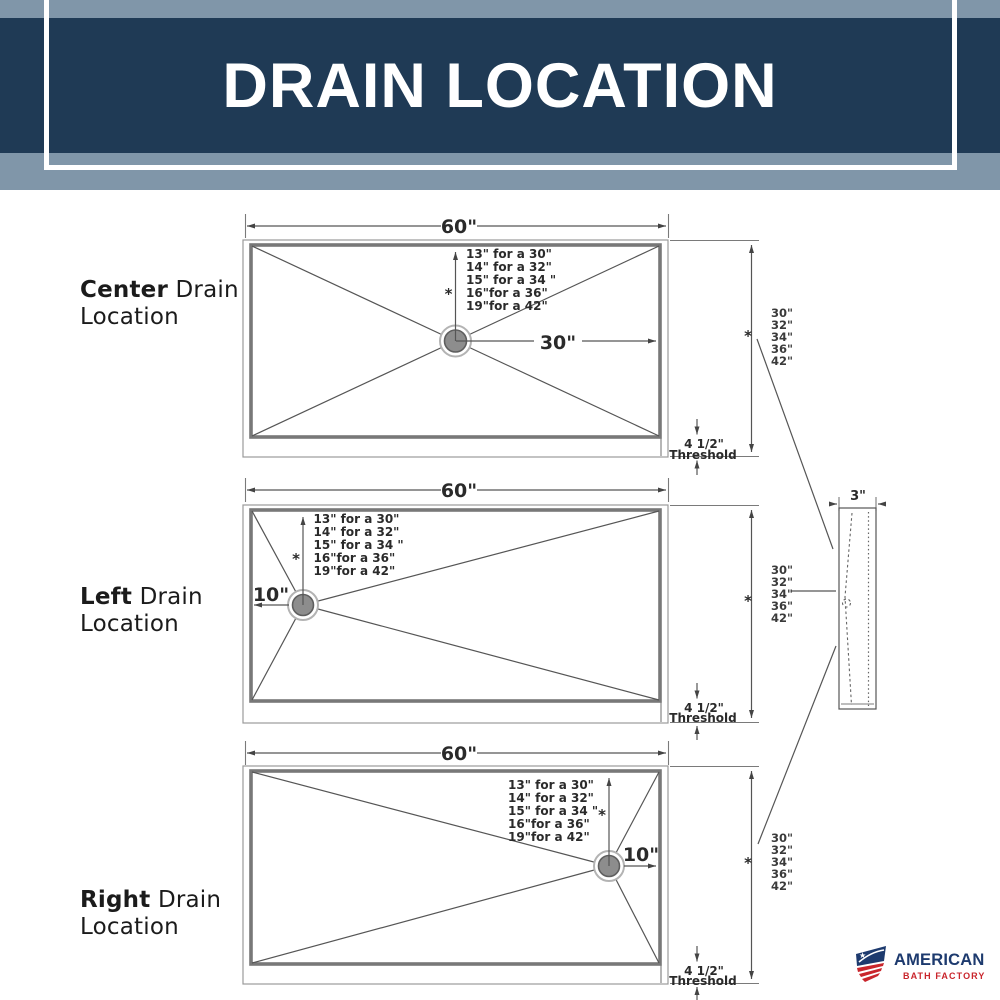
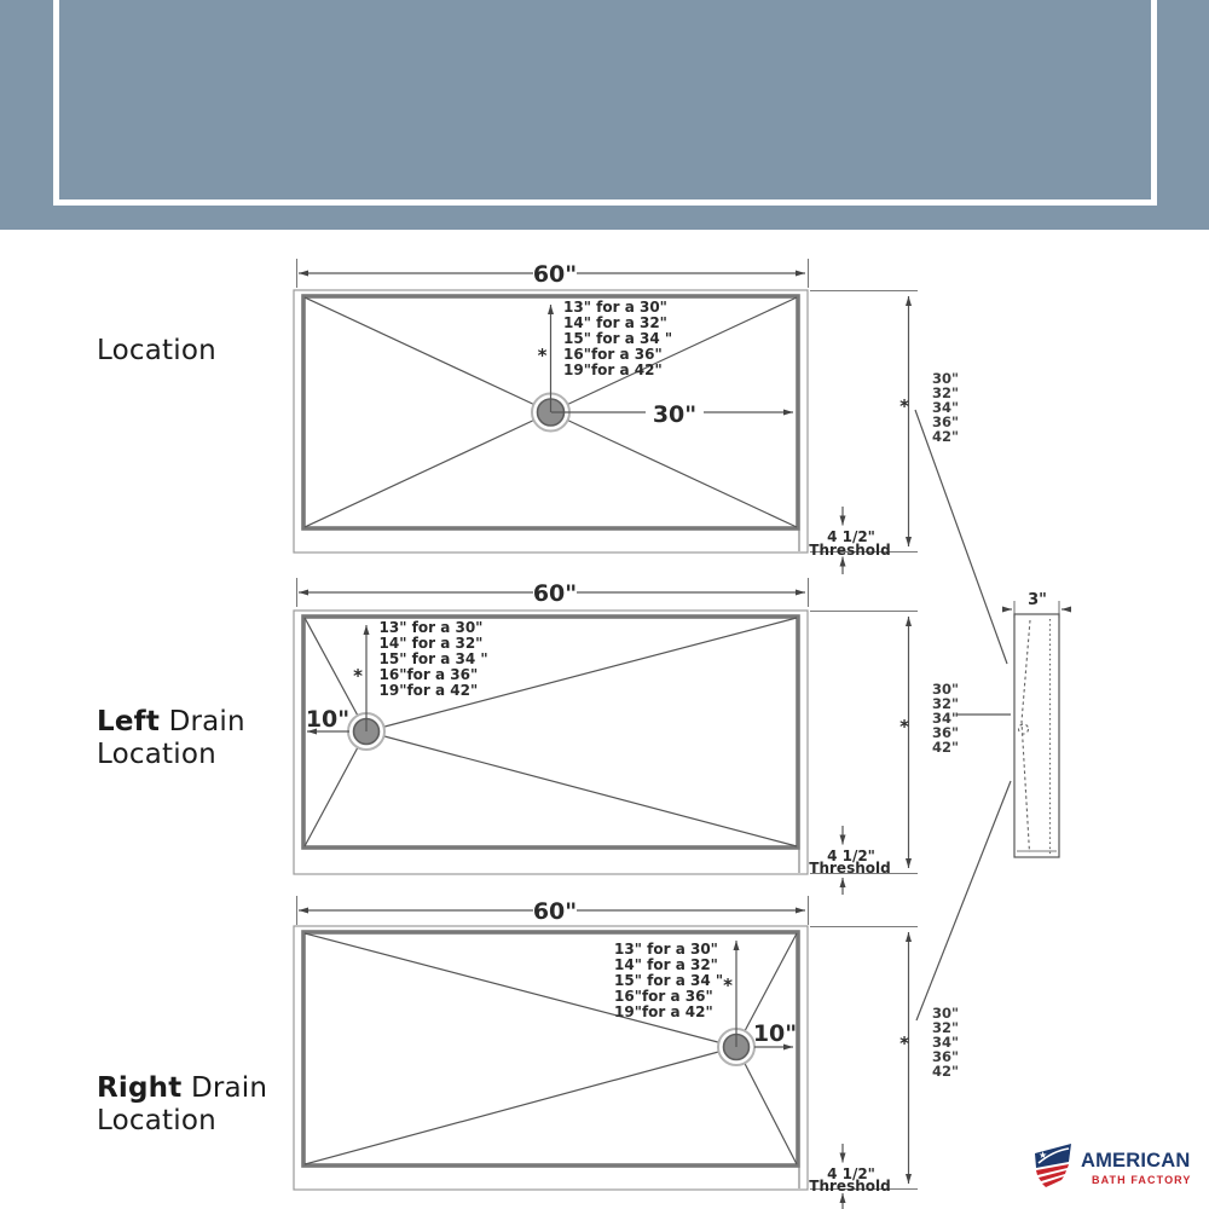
- DRAIN LOCATION
- Center Drain
  Location
  Left Drain
  Location
  Right Drain
  Location
  60"
  *
  13" for a 30"
  14" for a 32"
  15" for a 34 "
  16"for a 36"
  19"for a 42"
  30"
  *
  30"
  32"
  34"
  36"
  42"
  4 1/2"
  Threshold
  60"
  *
  13" for a 30"
  14" for a 32"
  15" for a 34 "
  16"for a 36"
  19"for a 42"
  10"
  *
  30"
  32"
  34"
  36"
  42"
  4 1/2"
  Threshold
  60"
  *
  13" for a 30"
  14" for a 32"
  15" for a 34 "
  16"for a 36"
  19"for a 42"
  10"
  *
  30"
  32"
  34"
  36"
  42"
  4 1/2"
  Threshold
  3"
  ★
  AMERICAN
  BATH FACTORY
